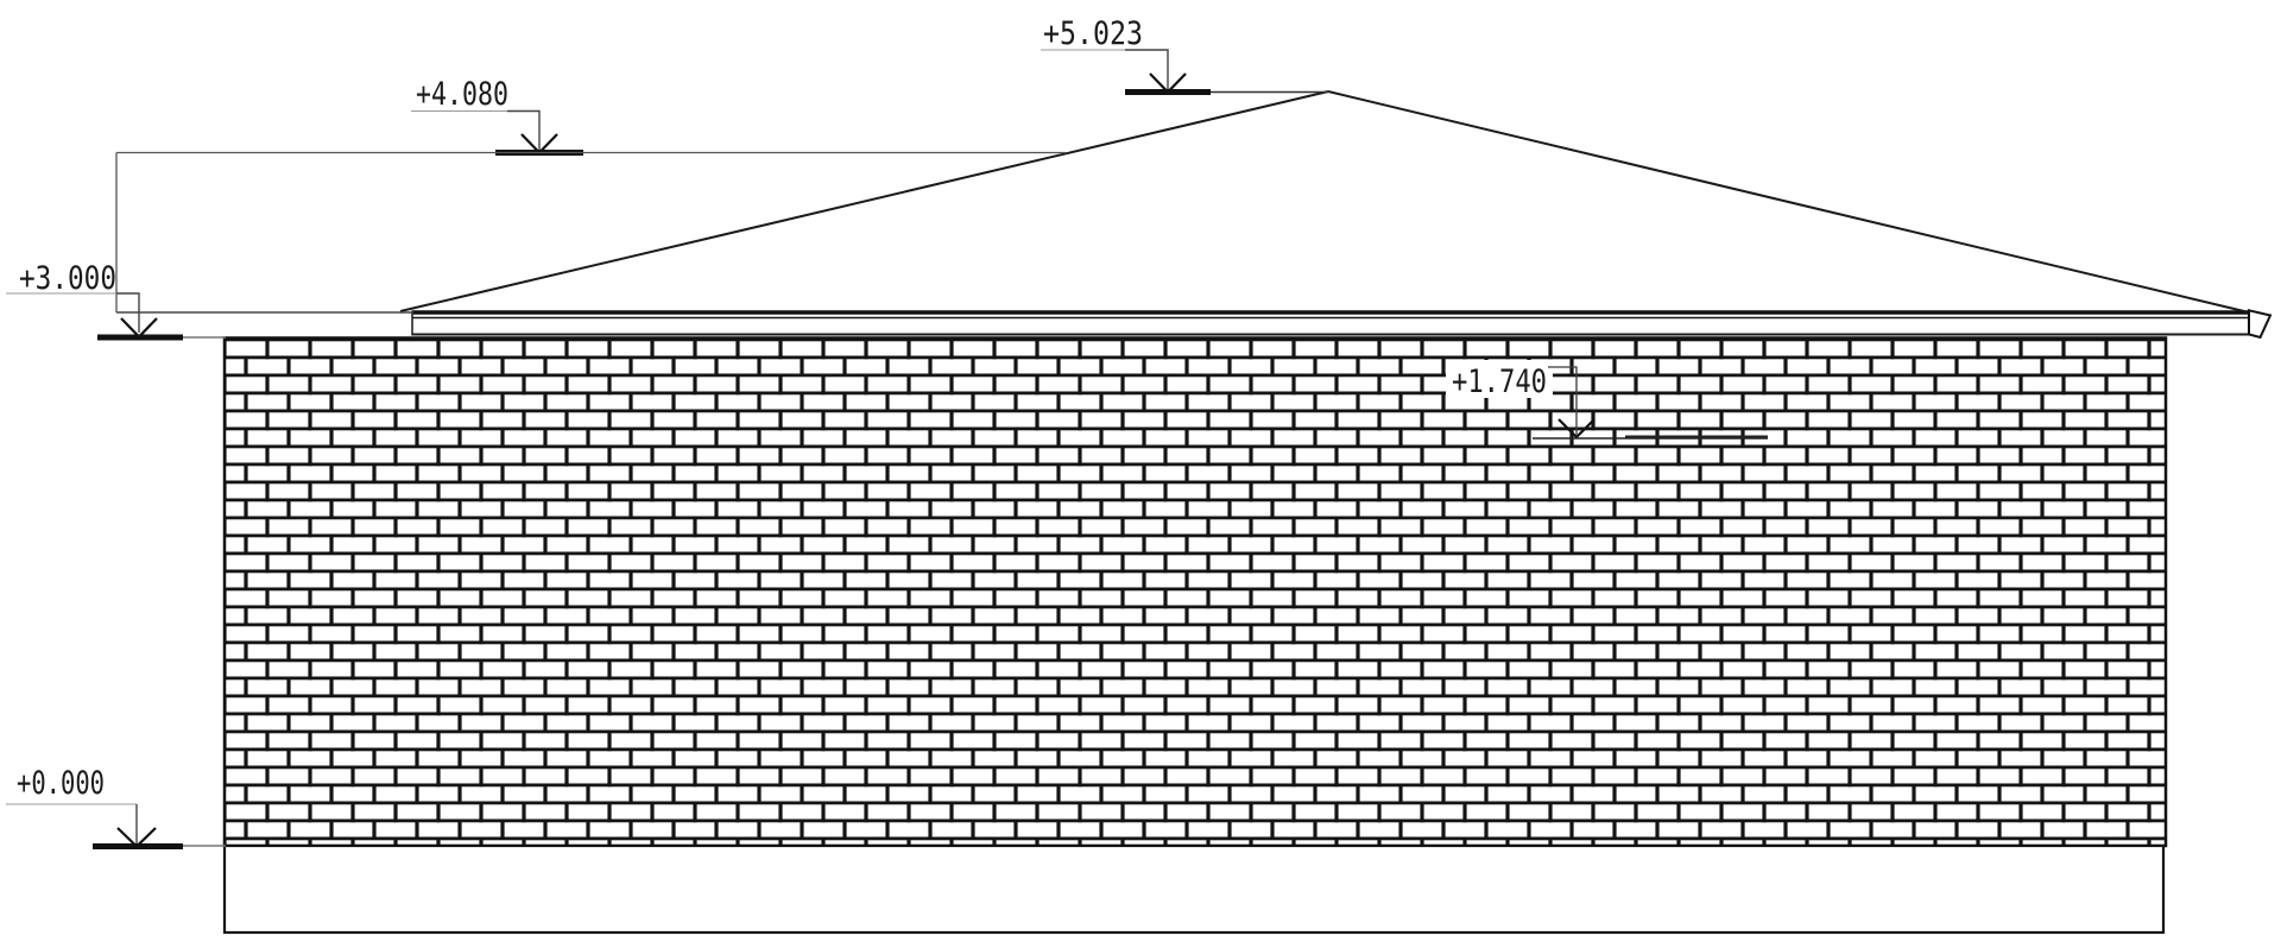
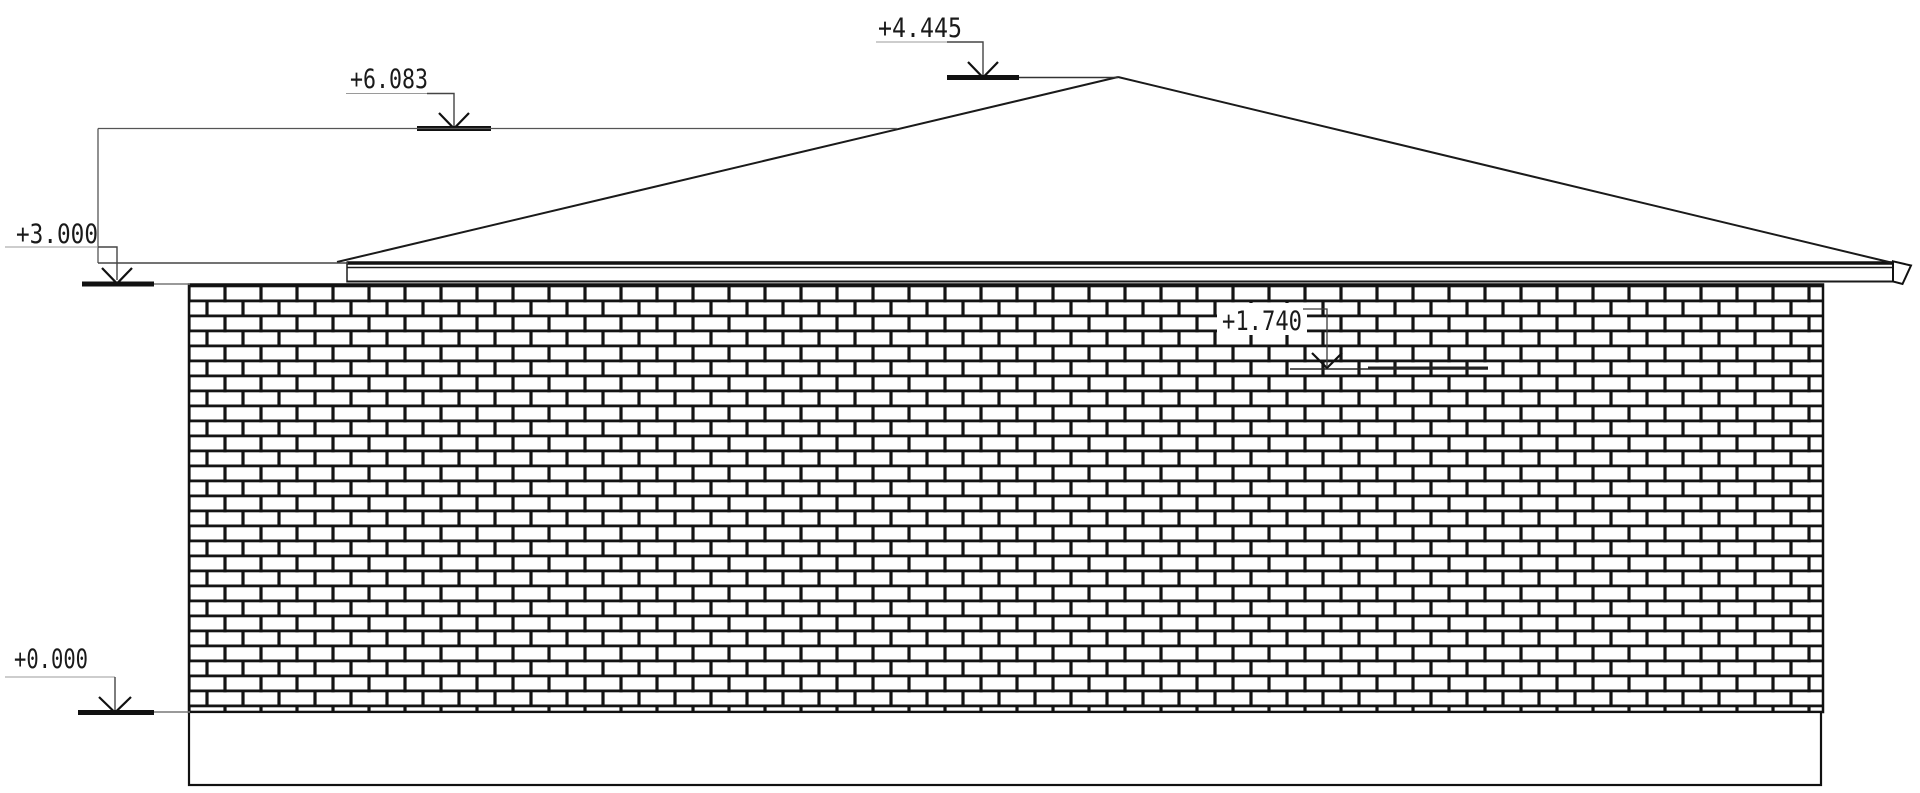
- +5.023
+ +4.445
- +4.080
+ +6.083
  +3.000
  +1.740
  +0.000
